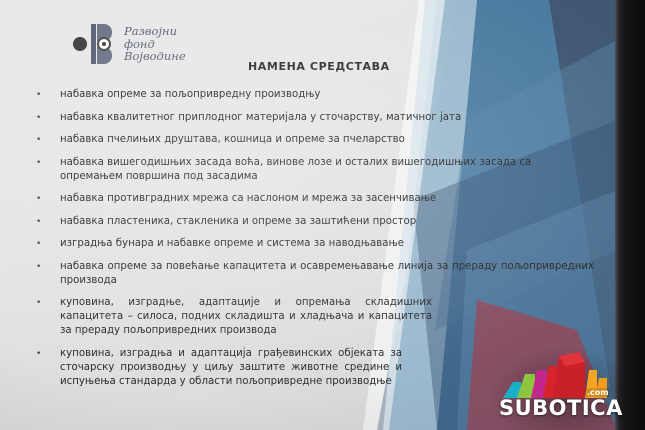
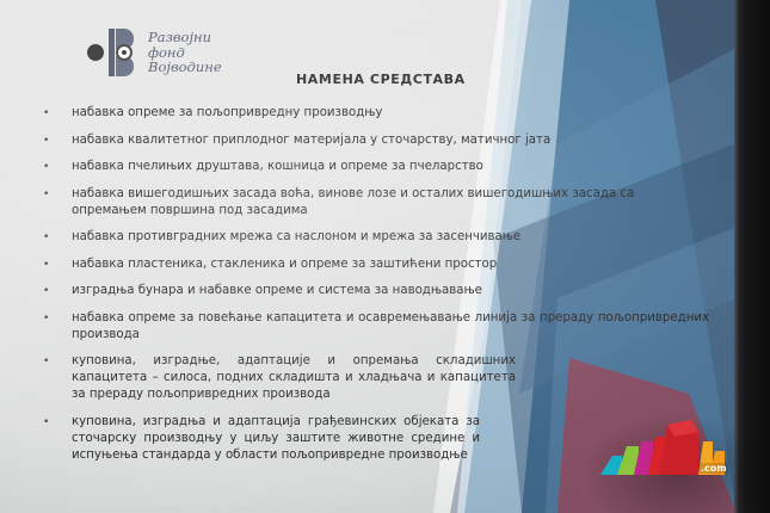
  .com
- SUBOTICA
